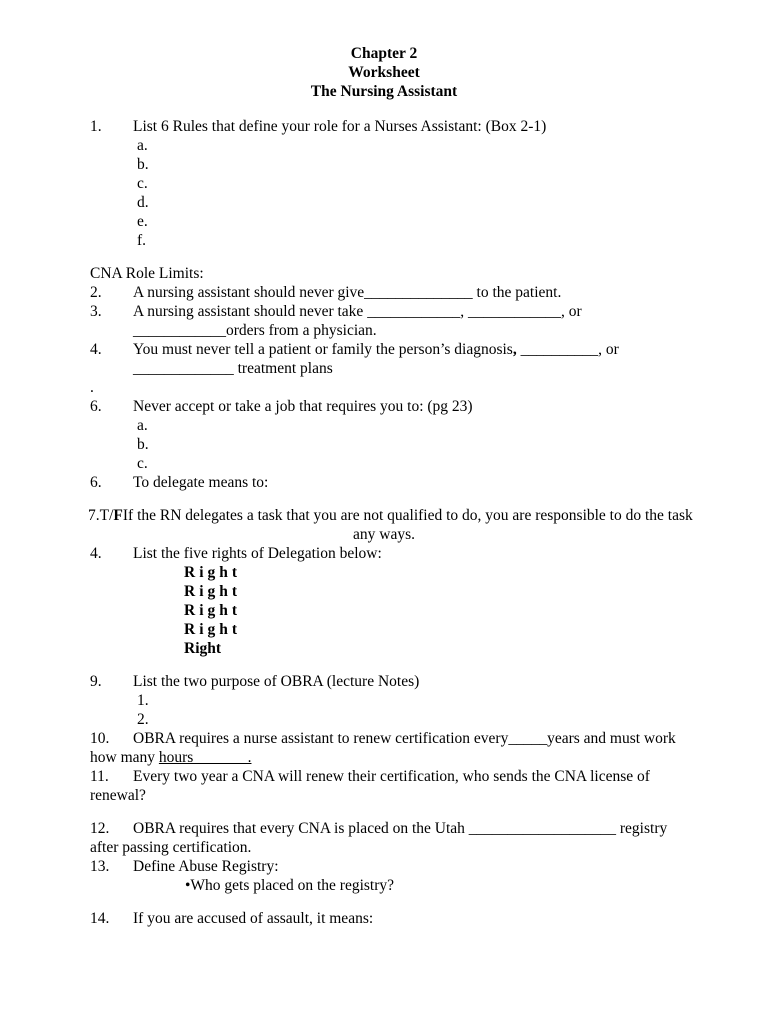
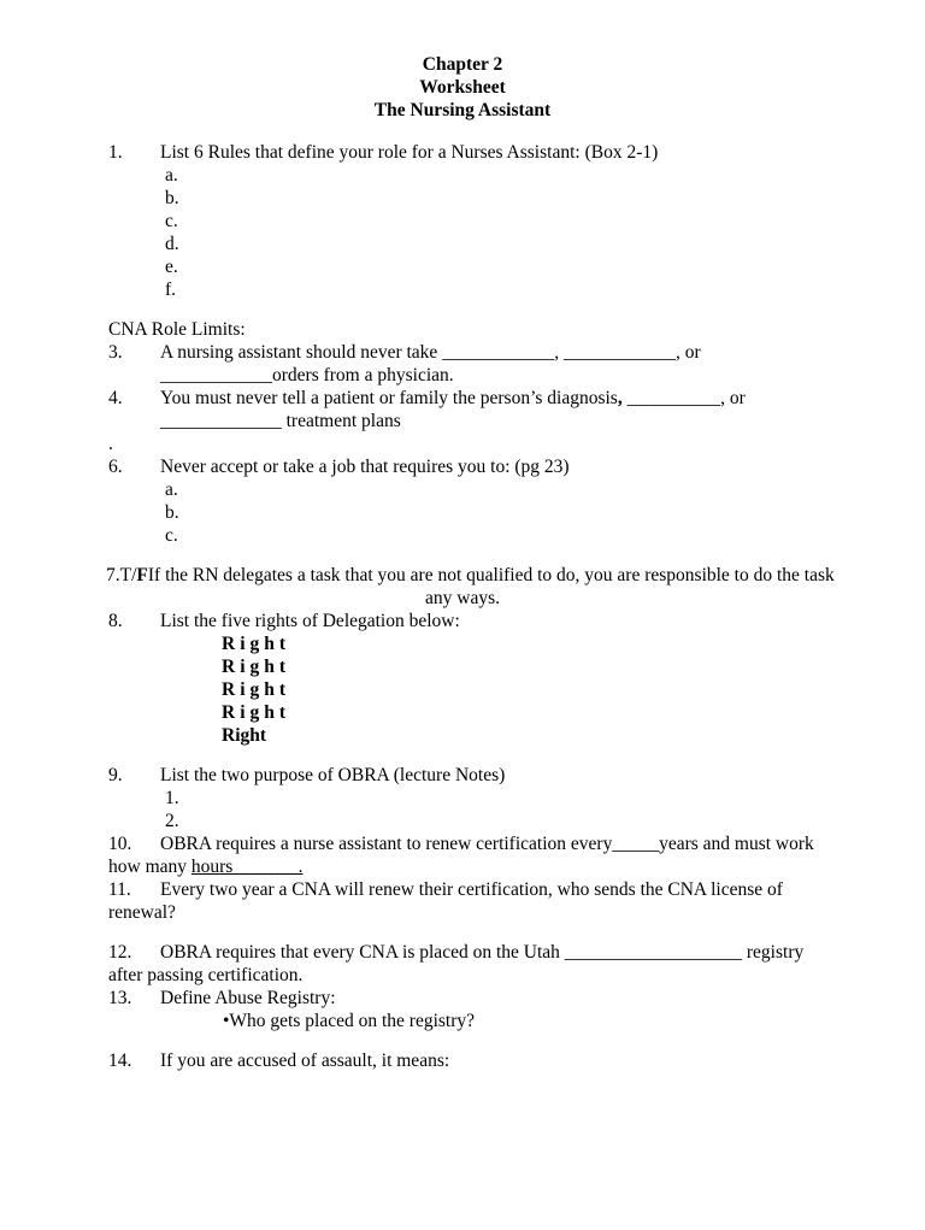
  Chapter 2
  Worksheet
  The Nursing Assistant
  1. List 6 Rules that define your role for a Nurses Assistant: (Box 2-1)
  a.
  b.
  c.
  d.
  e.
  f.
  CNA Role Limits:
- 2. A nursing assistant should never give______________ to the patient.
  3. A nursing assistant should never take ____________, ____________, or
  ____________orders from a physician.
  4. You must never tell a patient or family the person’s diagnosis, __________, or
  _____________ treatment plans
  .
  6. Never accept or take a job that requires you to: (pg 23)
  a.
  b.
  c.
- 6. To delegate means to:
  7.T/FIf the RN delegates a task that you are not qualified to do, you are responsible to do the task
  any ways.
- 4. List the five rights of Delegation below:
+ 8. List the five rights of Delegation below:
  Right
  Right
  Right
  Right
  Right
  9. List the two purpose of OBRA (lecture Notes)
  1.
  2.
  10. OBRA requires a nurse assistant to renew certification every_____years and must work
  how many hours_______.
  11. Every two year a CNA will renew their certification, who sends the CNA license of
  renewal?
  12. OBRA requires that every CNA is placed on the Utah ___________________ registry
  after passing certification.
  13. Define Abuse Registry:
  •Who gets placed on the registry?
  14. If you are accused of assault, it means:
